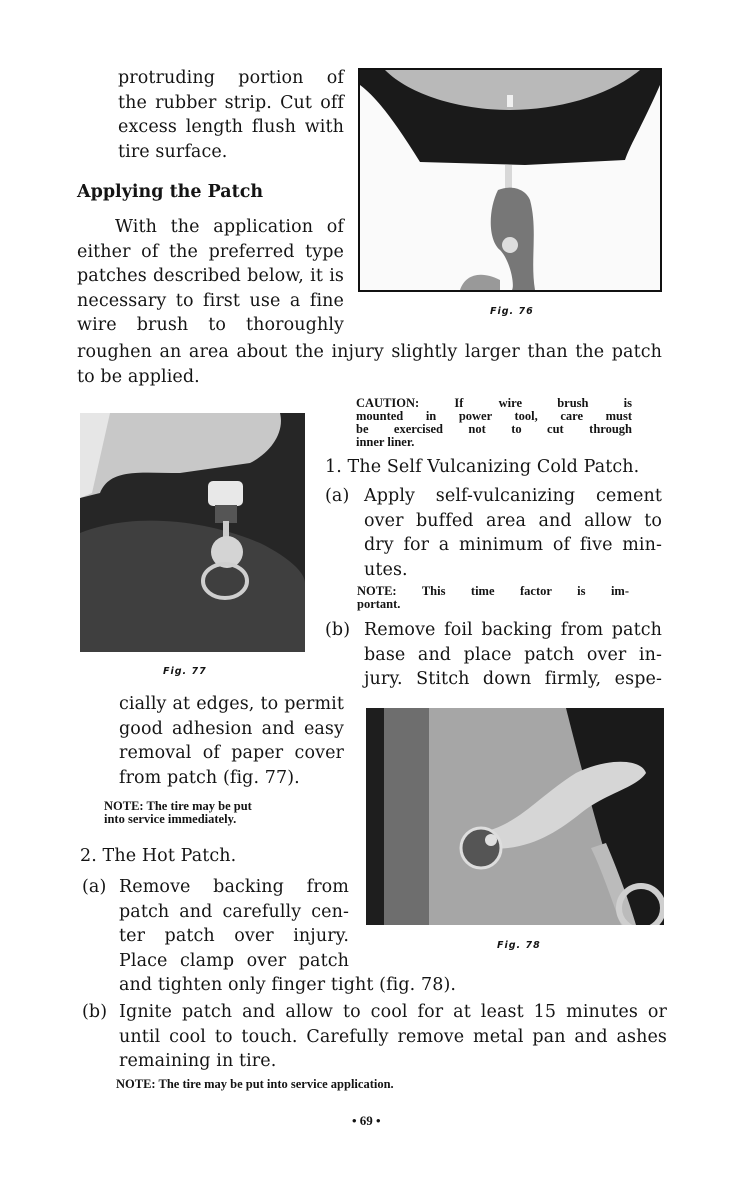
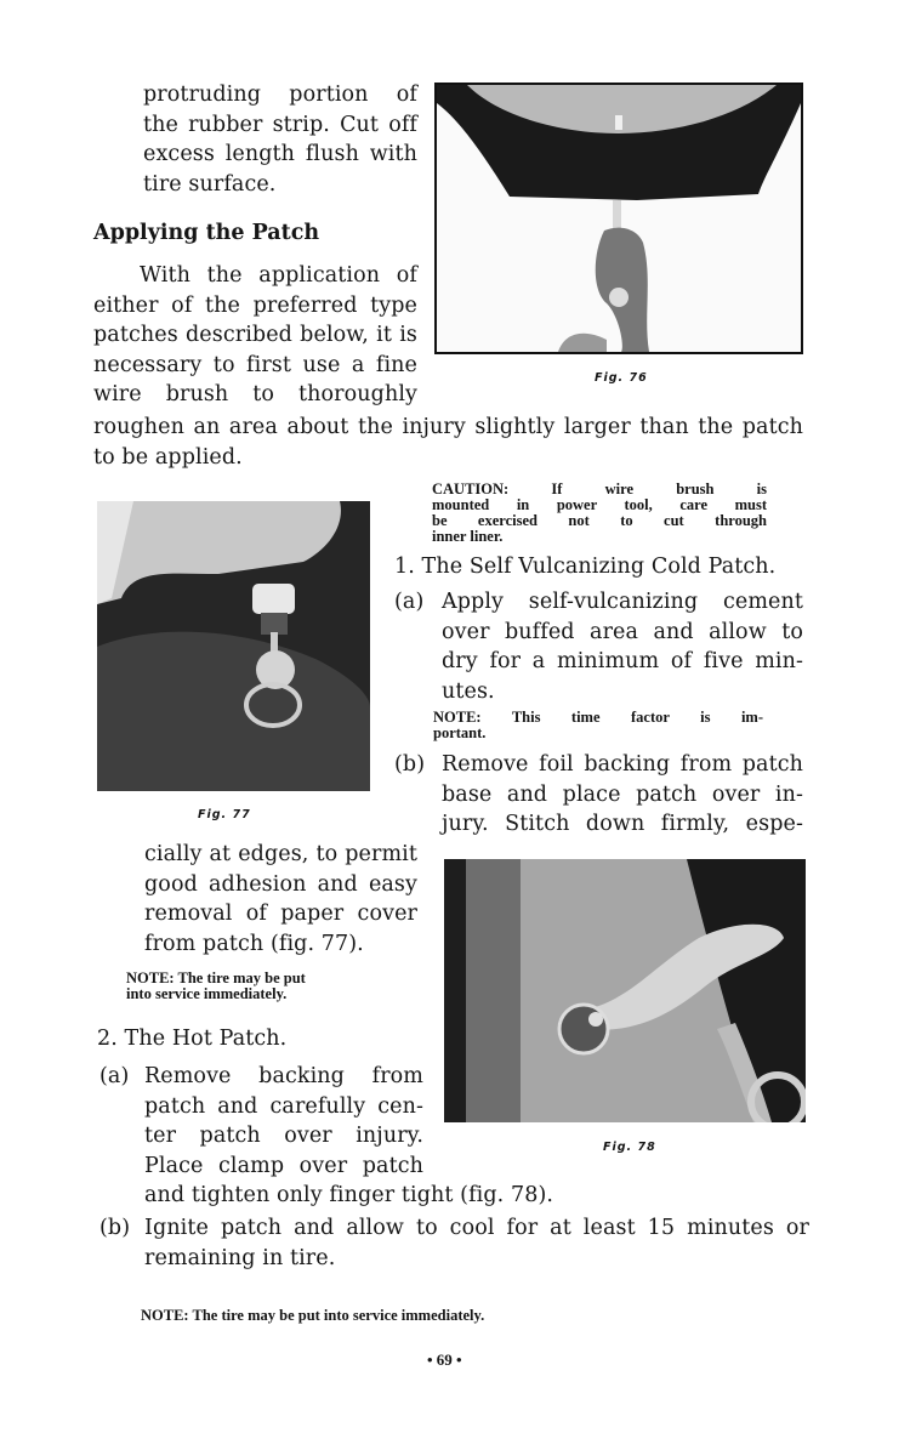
  protruding portion of
  the rubber strip. Cut off
  excess length flush with
  tire surface.
  Applying the Patch
  With the application of
  either of the preferred type
  patches described below, it is
  necessary to first use a fine
  wire brush to thoroughly
  roughen an area about the injury slightly larger than the patch
  to be applied.
  Fig. 76
  CAUTION: If wire brush is
  mounted in power tool, care must
  be exercised not to cut through
  inner liner.
  Fig. 77
  1. The Self Vulcanizing Cold Patch.
  (a)
  Apply self-vulcanizing cement
  over buffed area and allow to
  dry for a minimum of five min-
  utes.
  NOTE: This time factor is im-
  portant.
  (b)
  Remove foil backing from patch
  base and place patch over in-
  jury. Stitch down firmly, espe-
  cially at edges, to permit
  good adhesion and easy
  removal of paper cover
  from patch (fig. 77).
  NOTE: The tire may be put
  into service immediately.
  Fig. 78
  2. The Hot Patch.
  (a)
  Remove backing from
  patch and carefully cen-
  ter patch over injury.
  Place clamp over patch
  and tighten only finger tight (fig. 78).
  (b)
  Ignite patch and allow to cool for at least 15 minutes or
- until cool to touch. Carefully remove metal pan and ashes
  remaining in tire.
- NOTE: The tire may be put into service application.
+ NOTE: The tire may be put into service immediately.
  • 69 •
